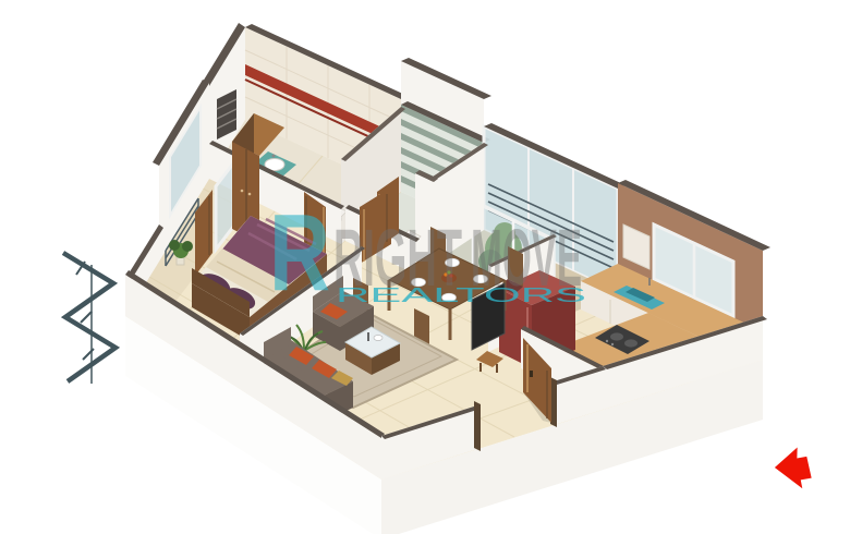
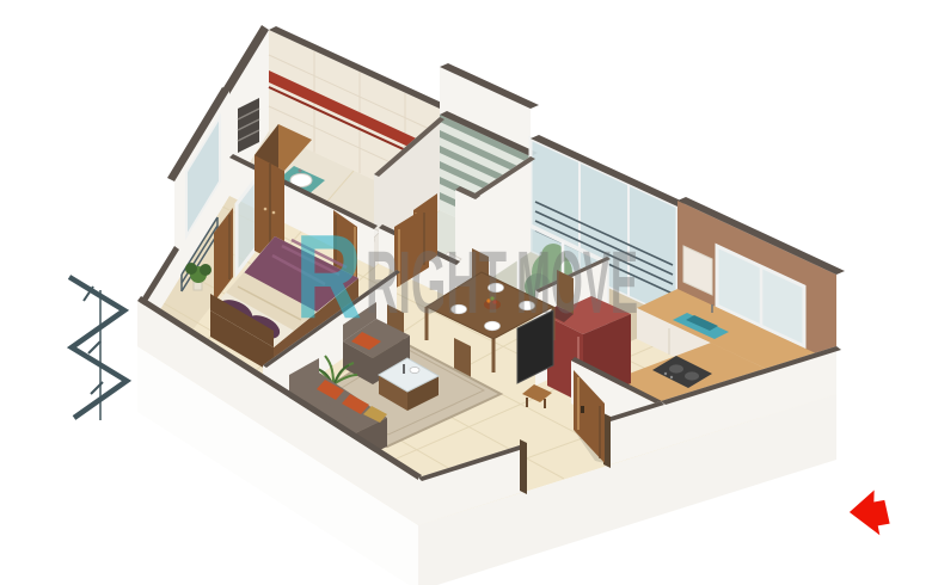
  R
  RIGHT
  MOVE
- REALTORS
